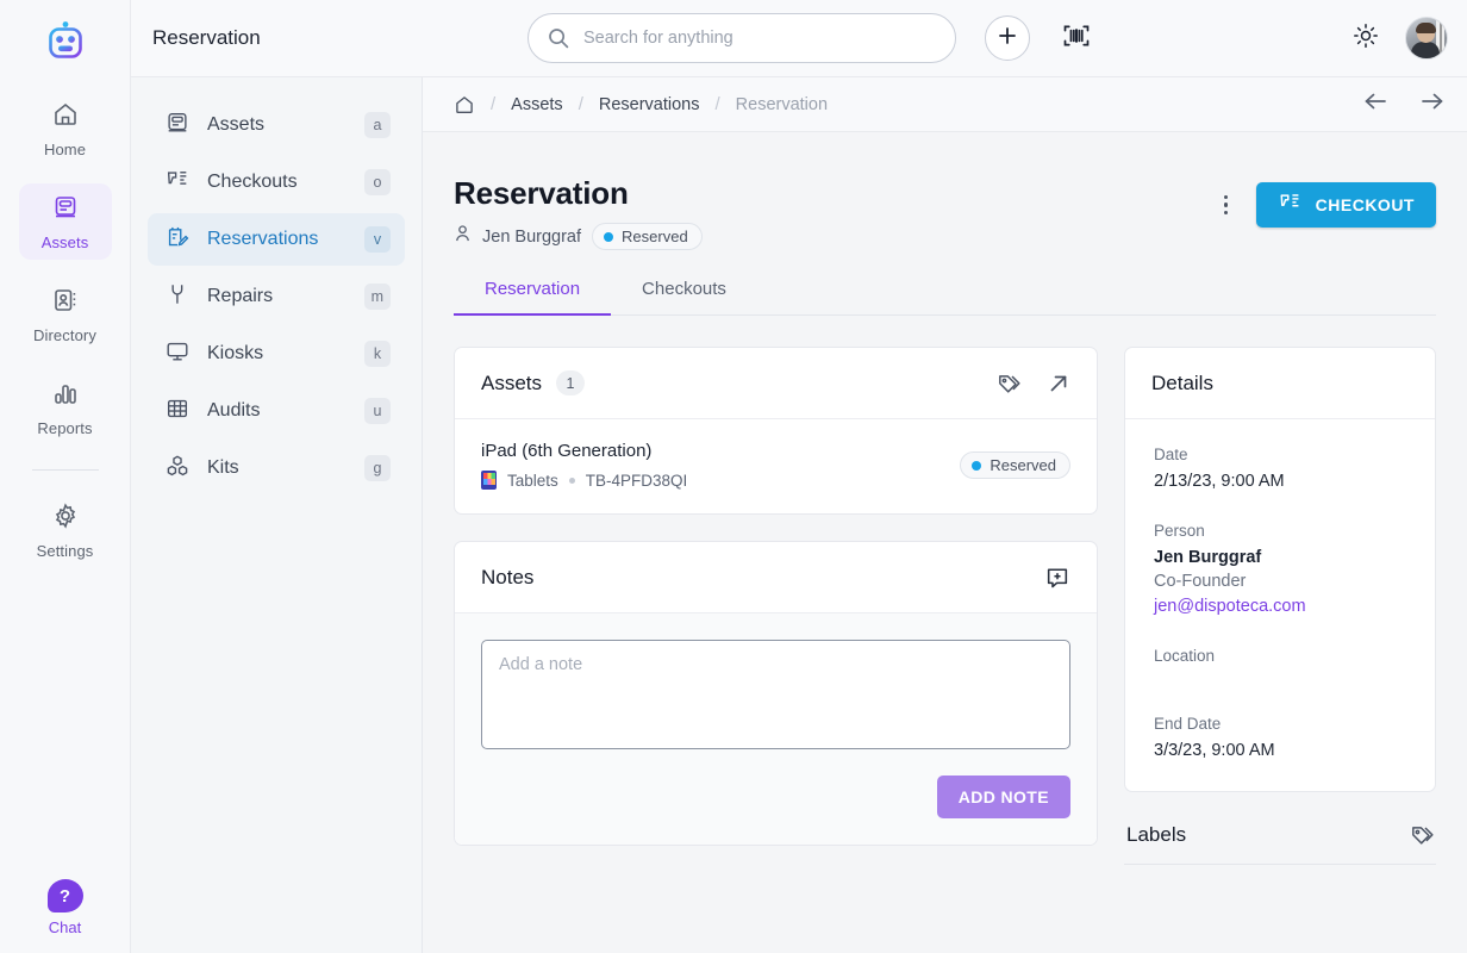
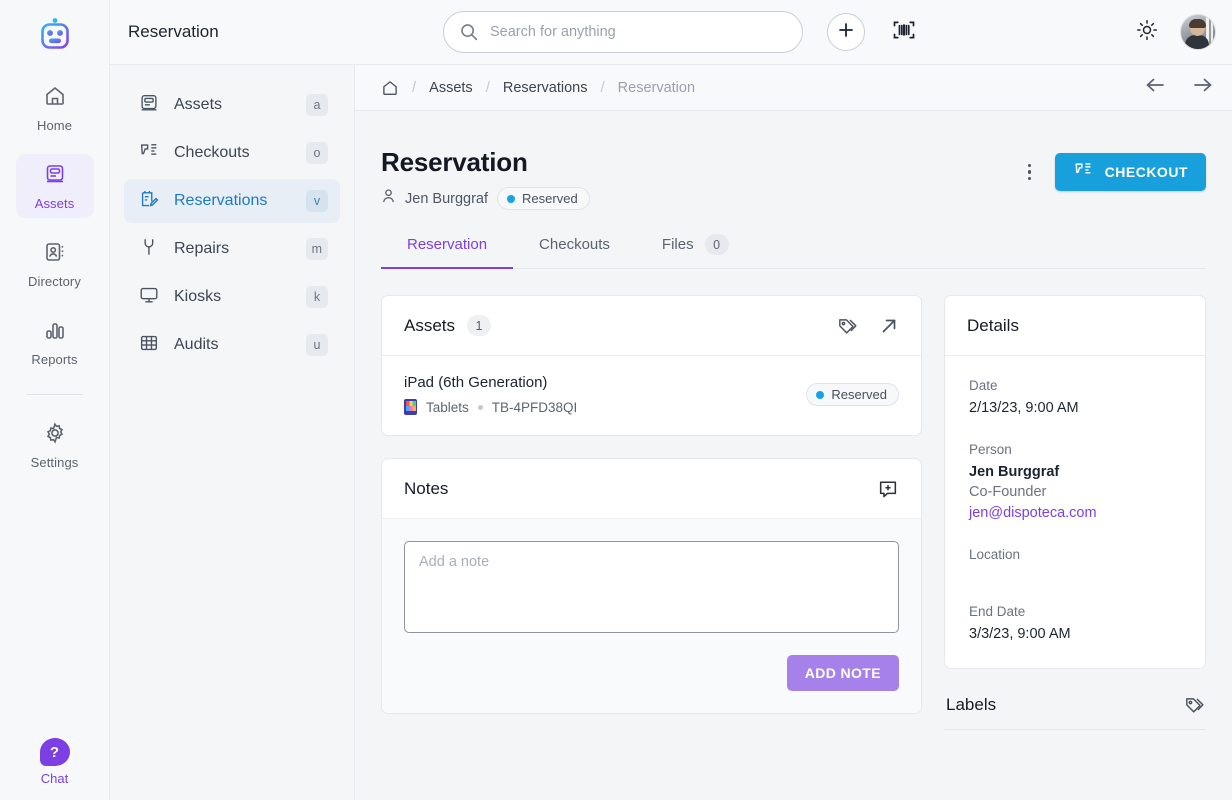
  Home
  Assets
  Directory
  Reports
  Settings
  ?
  Chat
  Reservation
  Search for anything
  Assets
  a
  Checkouts
  o
  Reservations
  v
  Repairs
  m
  Kiosks
  k
  Audits
  u
- Kits
- g
  /
  Assets
  /
  Reservations
  /
  Reservation
  Reservation
  Jen Burggraf
  Reserved
  CHECKOUT
  Reservation
  Checkouts
+ Files
+ 0
  Assets
  1
  iPad (6th Generation)
  Tablets
  TB-4PFD38QI
  Reserved
  Notes
  Add a note
  ADD NOTE
  Details
  Date
  2/13/23, 9:00 AM
  Person
  Jen Burggraf
  Co-Founder
  jen@dispoteca.com
  Location
  End Date
  3/3/23, 9:00 AM
  Labels
